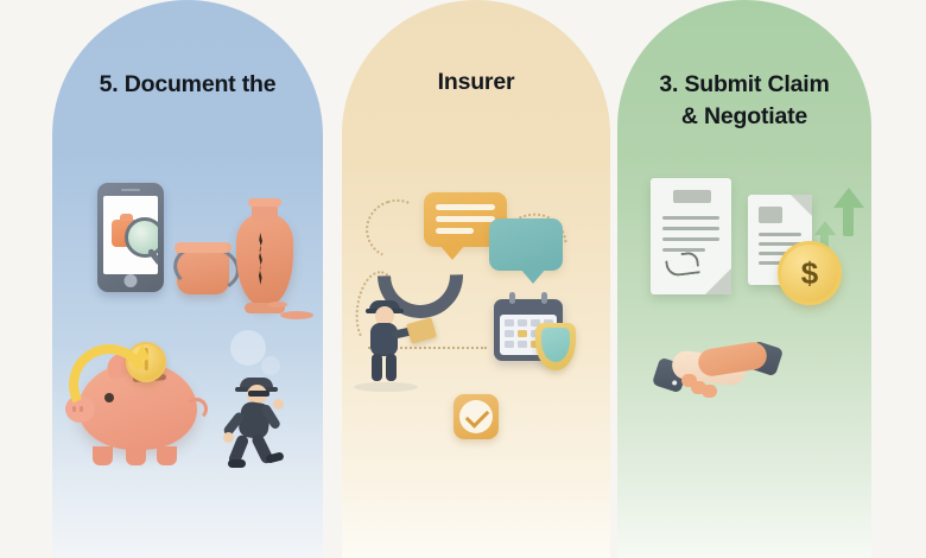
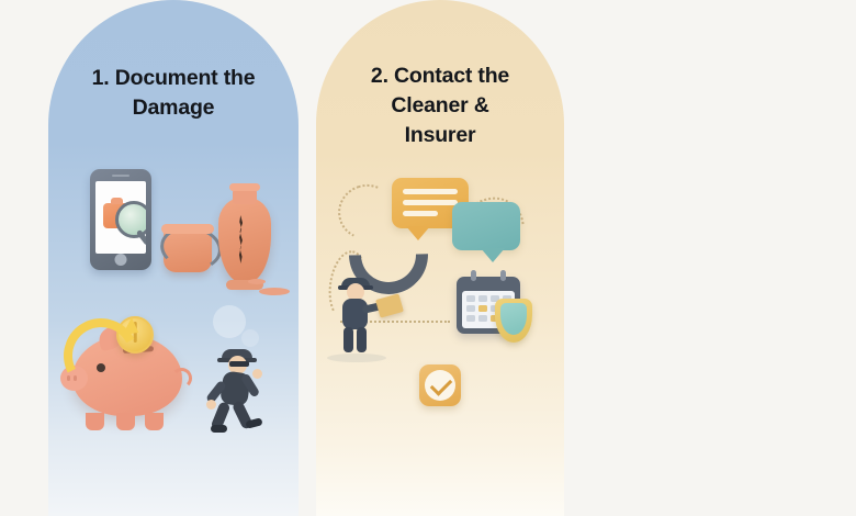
- 5. Document the
+ 1. Document the
+ Damage
+ 2. Contact the
+ Cleaner &
  Insurer
- 3. Submit Claim
- & Negotiate
- $
